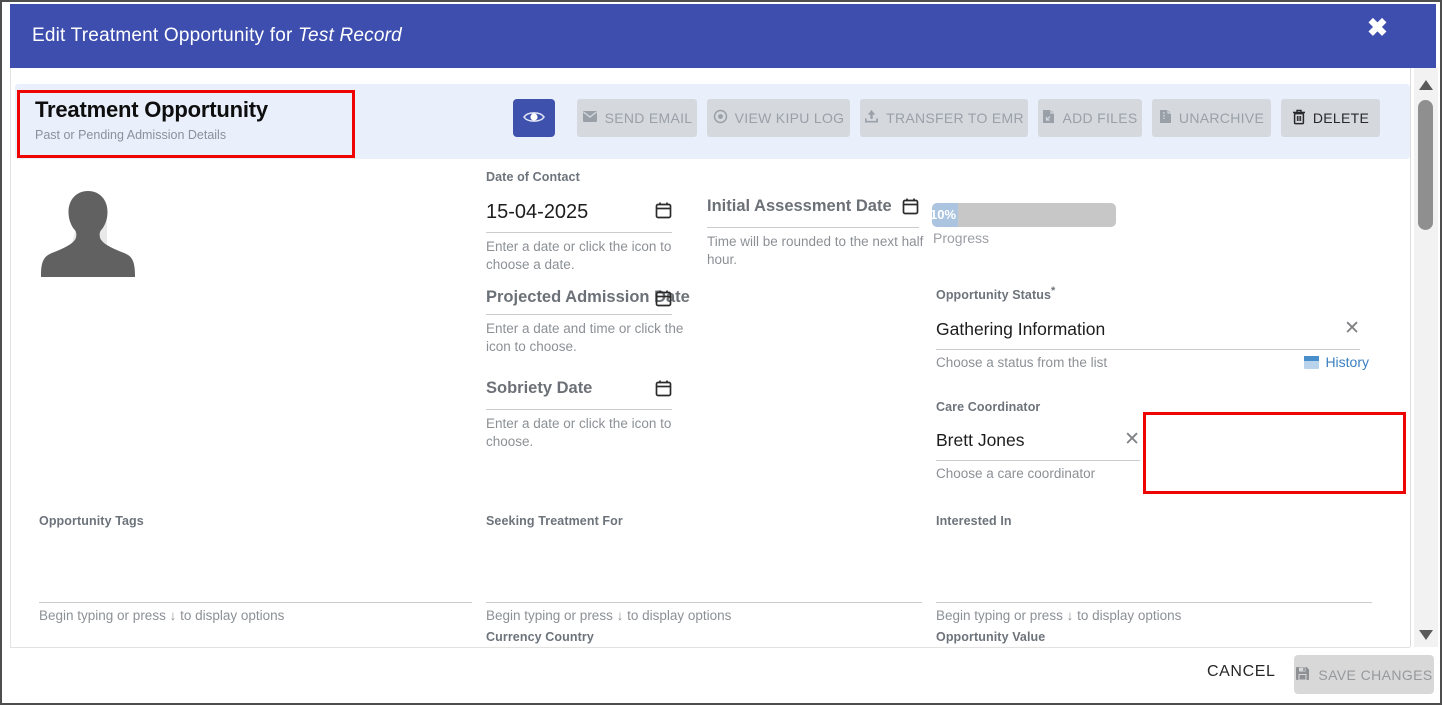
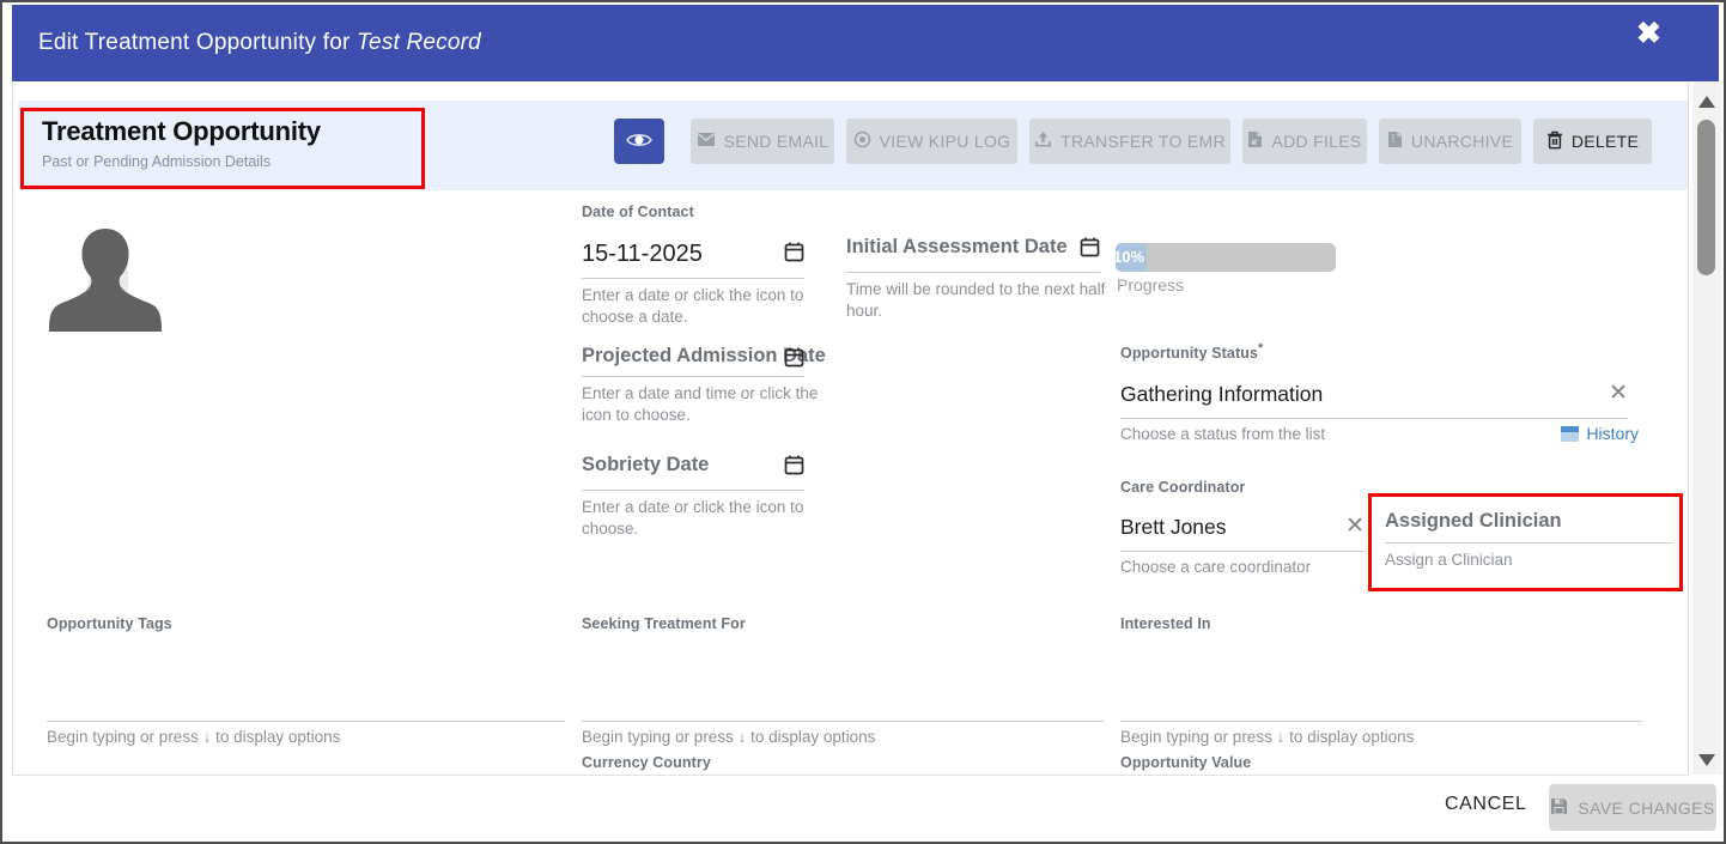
  Edit Treatment Opportunity for Test Record
  ✖
  Treatment Opportunity
  Past or Pending Admission Details
  SEND EMAIL
  VIEW KIPU LOG
  TRANSFER TO EMR
  ADD FILES
  UNARCHIVE
  DELETE
  Date of Contact
- 15-04-2025
+ 15-11-2025
  Enter a date or click the icon to choose a date.
  Initial Assessment Date
  Time will be rounded to the next half hour.
  10%
  Progress
  Projected Admissionte
  Enter a date and time or click the icon to choose.
  Opportunity Status*
  Gathering Information
  ✕
  Choose a status from the list
  History
  Sobriety Date
  Enter a date or click the icon to choose.
  Care Coordinator
  Brett Jones
  ✕
  Choose a care coordinator
+ Assigned Clinician
+ Assign a Clinician
  Opportunity Tags
  Begin typing or press ↓ to display options
  Seeking Treatment For
  Begin typing or press ↓ to display options
  Interested In
  Begin typing or press ↓ to display options
  Currency Country
  Opportunity Value
  CANCEL
  SAVE CHANGES
